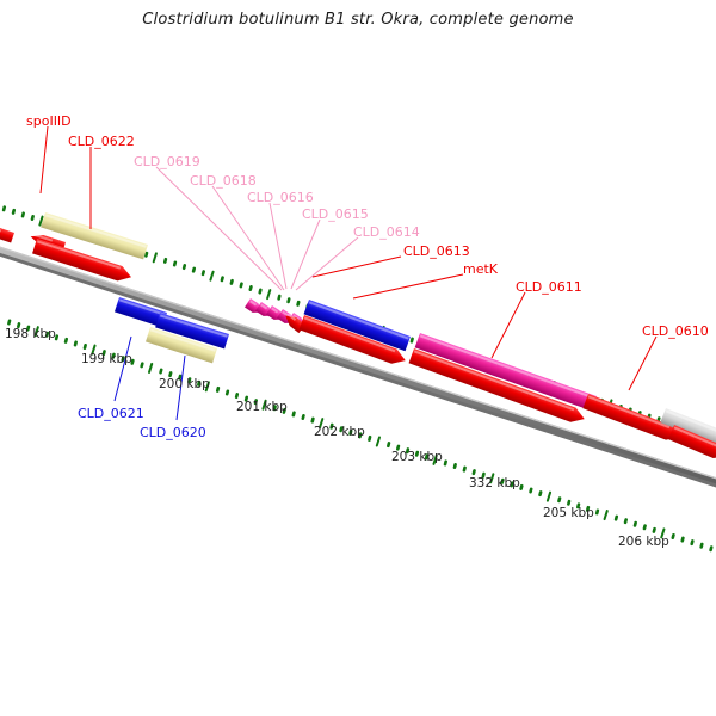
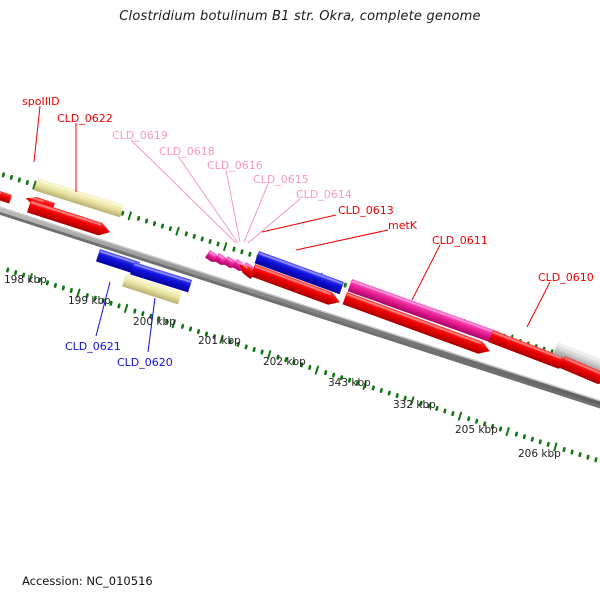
  Clostridium botulinum B1 str. Okra, complete genome
  spoIIID
  CLD_0622
  CLD_0619
  CLD_0618
  CLD_0616
  CLD_0615
  CLD_0614
  CLD_0613
  metK
  CLD_0611
  CLD_0610
  CLD_0621
  CLD_0620
  198 kbp
  199 kbp
  200 kbp
  201 kbp
  202 kbp
- 203 kbp
+ 343 kbp
  332 kbp
  205 kbp
  206 kbp
+ Accession: NC_010516
